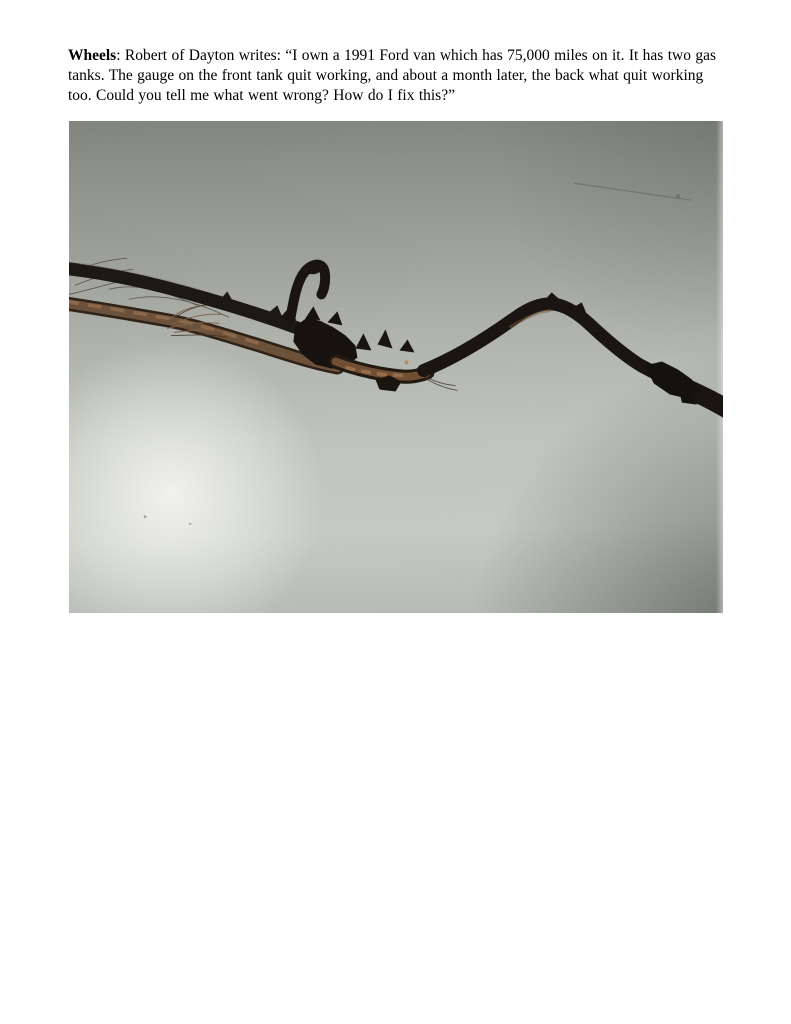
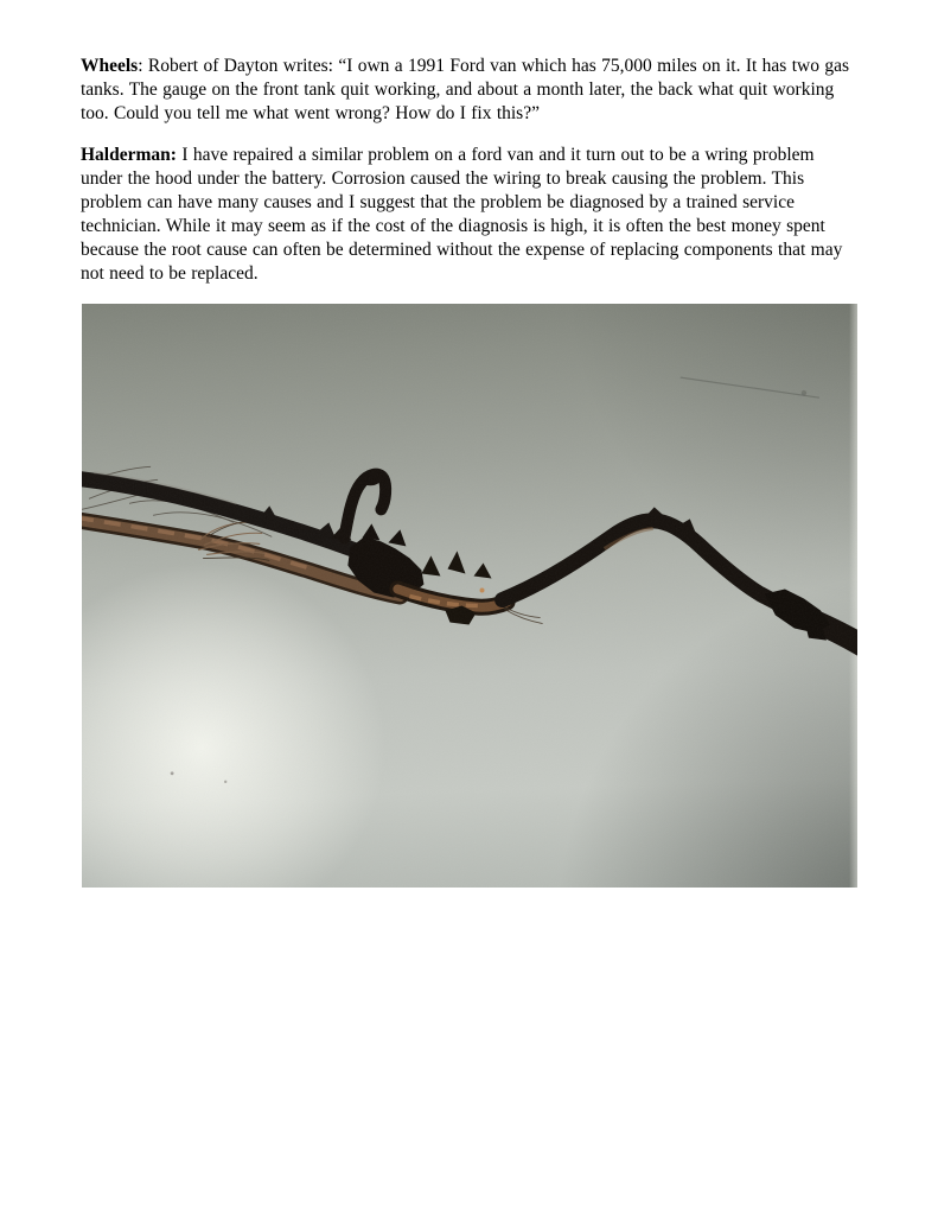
  Wheels: Robert of Dayton writes: “I own a 1991 Ford van which has 75,000 miles on it. It has two gas tanks. The gauge on the front tank quit working, and about a month later, the back what quit working too. Could you tell me what went wrong? How do I fix this?”
+ Halderman: I have repaired a similar problem on a ford van and it turn out to be a wring problem under the hood under the battery. Corrosion caused the wiring to break causing the problem. This problem can have many causes and I suggest that the problem be diagnosed by a trained service technician. While it may seem as if the cost of the diagnosis is high, it is often the best money spent because the root cause can often be determined without the expense of replacing components that may not need to be replaced.
